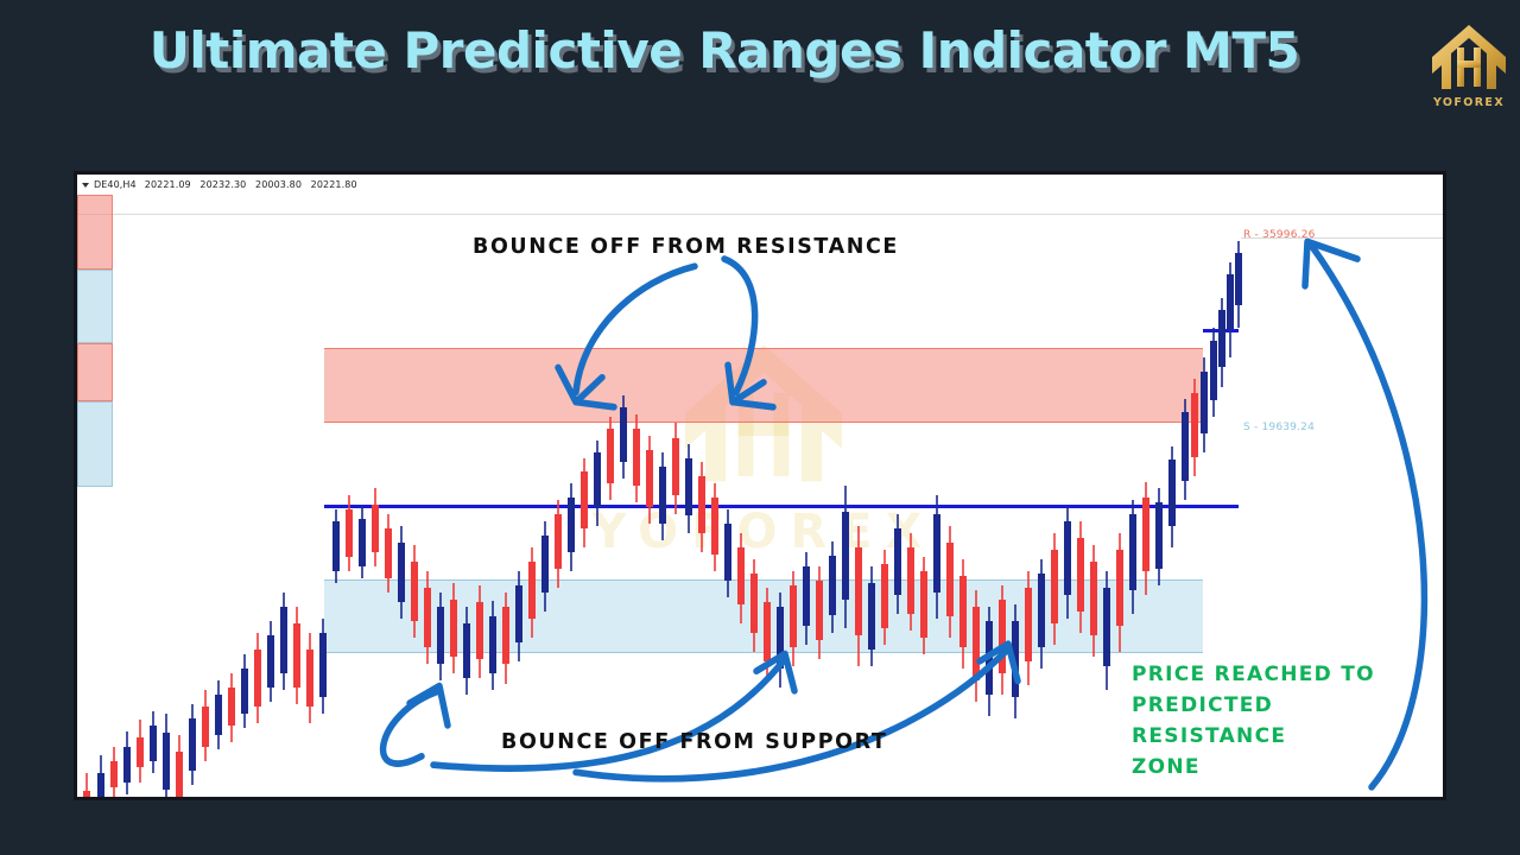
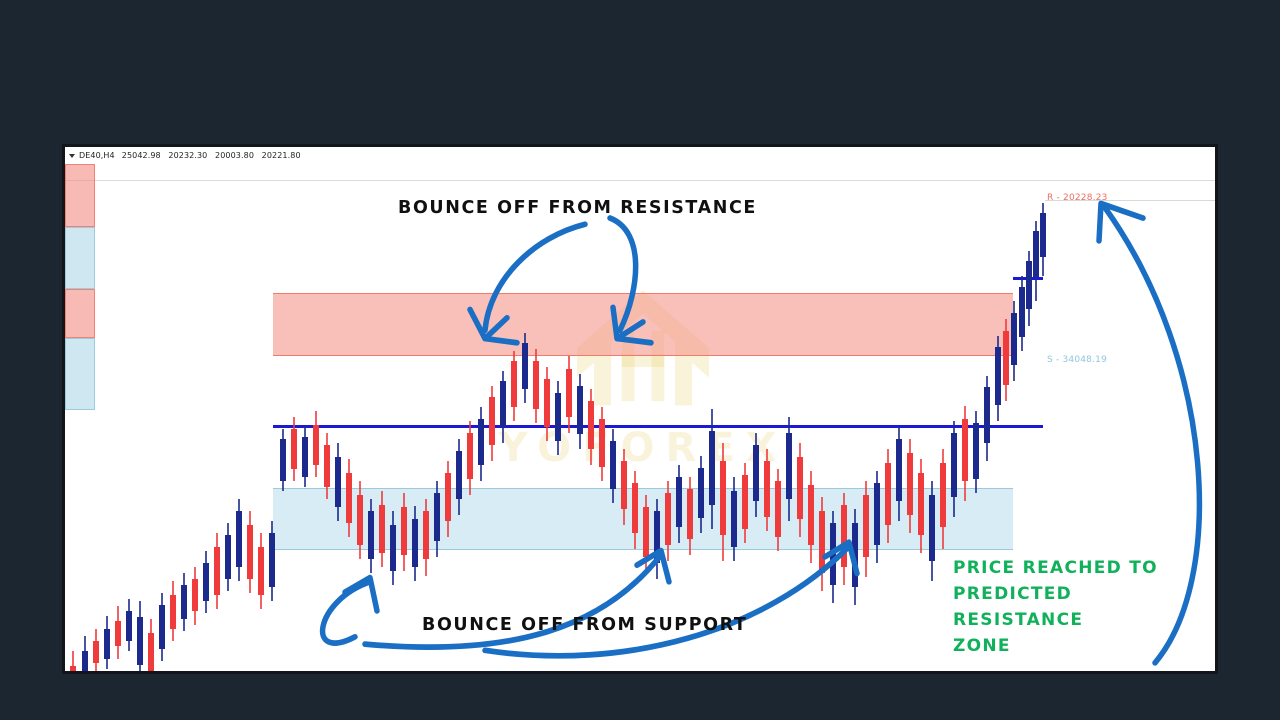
- Ultimate Predictive Ranges Indicator MT5
- YOFOREX
  DE40,H4
- 20221.09 20232.30 20003.80 20221.80
+ 25042.98 20232.30 20003.80 20221.80
  YOOREX
- R - 35996.26
+ R - 20228.23
- S - 19639.24
+ S - 34048.19
  BOUNCE OFF FROM RESISTANCE
  BOUNCE OFF FROM SUPPORT
  PRICE REACHED TO
  PREDICTED
  RESISTANCE
  ZONE
